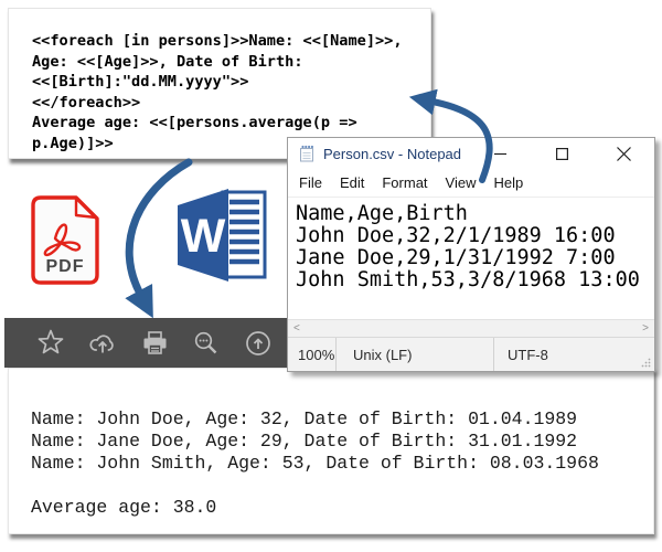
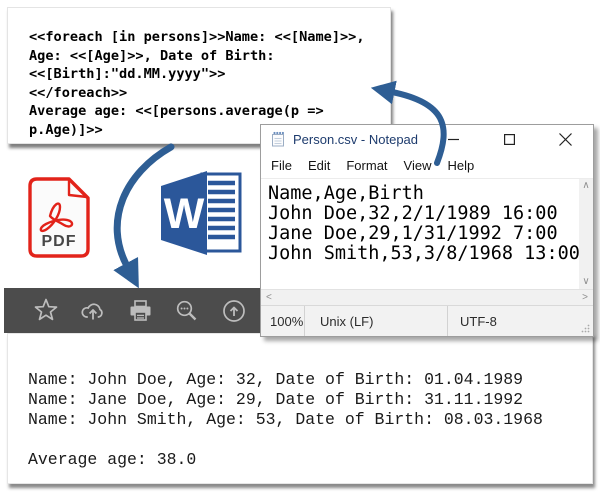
  <<foreach [in persons]>>Name: <<[Name]>>,
  Age: <<[Age]>>, Date of Birth:
  <<[Birth]:"dd.MM.yyyy">>
  <</foreach>>
  Average age: <<[persons.average(p =>
  p.Age)]>>
  PDF
  W
  Name: John Doe, Age: 32, Date of Birth: 01.04.1989
- Name: Jane Doe, Age: 29, Date of Birth: 31.01.1992
+ Name: Jane Doe, Age: 29, Date of Birth: 31.11.1992
  Name: John Smith, Age: 53, Date of Birth: 08.03.1968
  Average age: 38.0
  Person.csv - Notepad
  File
  Edit
  Format
  View
  Help
  Name,Age,Birth
  John Doe,32,2/1/1989 16:00
  Jane Doe,29,1/31/1992 7:00
  John Smith,53,3/8/1968 13:00
+ ∧
+ ∨
  <
  >
  100%
  Unix (LF)
  UTF-8
